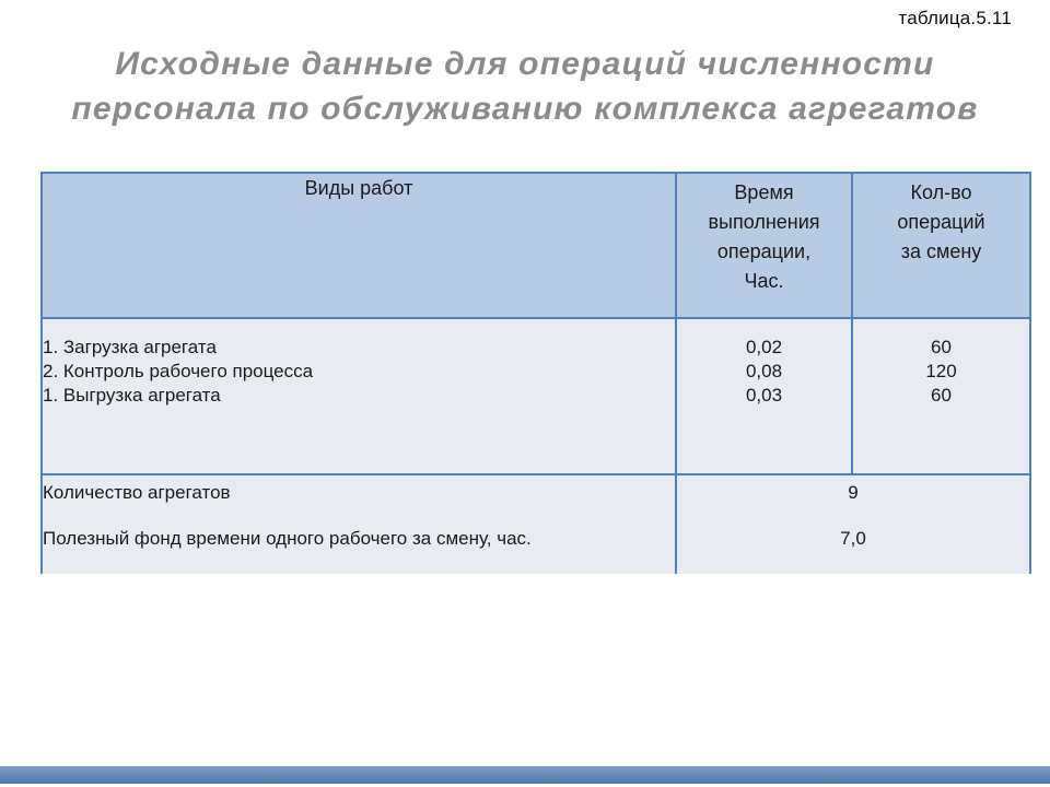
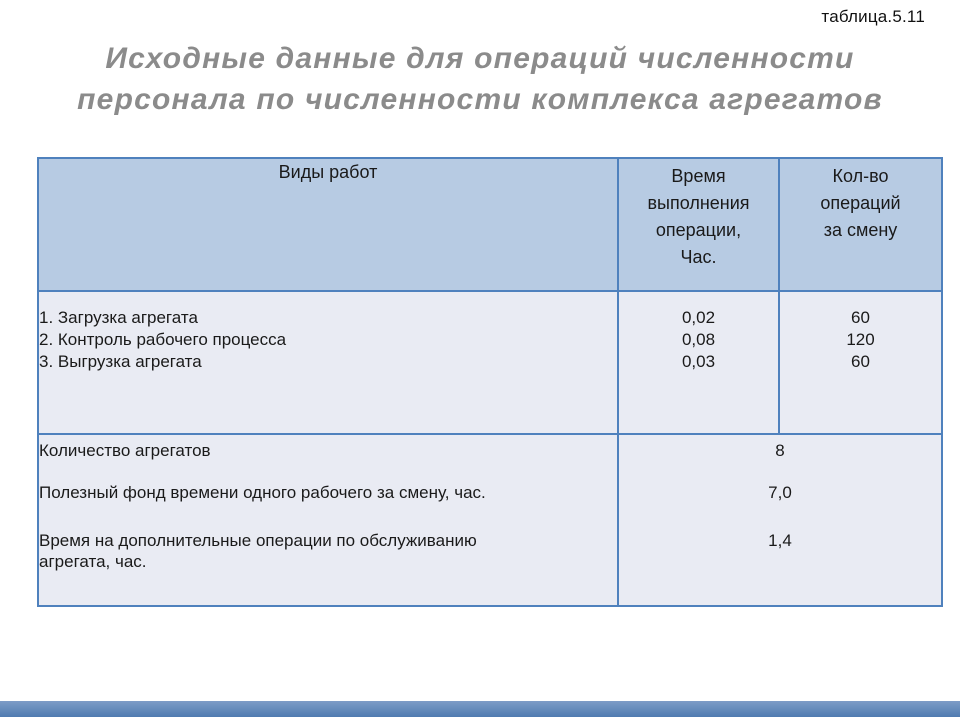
  таблица.5.11
  Исходные данные для операций численности
- персонала по обслуживанию комплекса агрегатов
+ персонала по численности комплекса агрегатов
  Виды работ	Время выполнения операции, Час.	Кол-во операций за смену
- 1. Загрузка агрегата 2. Контроль рабочего процесса 1. Выгрузка агрегата	0,02 0,08 0,03	60 120 60
+ 1. Загрузка агрегата 2. Контроль рабочего процесса 3. Выгрузка агрегата	0,02 0,08 0,03	60 120 60
- Количество агрегатов	9
+ Количество агрегатов	8
  Полезный фонд времени одного рабочего за смену, час.	7,0
+ Время на дополнительные операции по обслуживанию агрегата, час.	1,4
